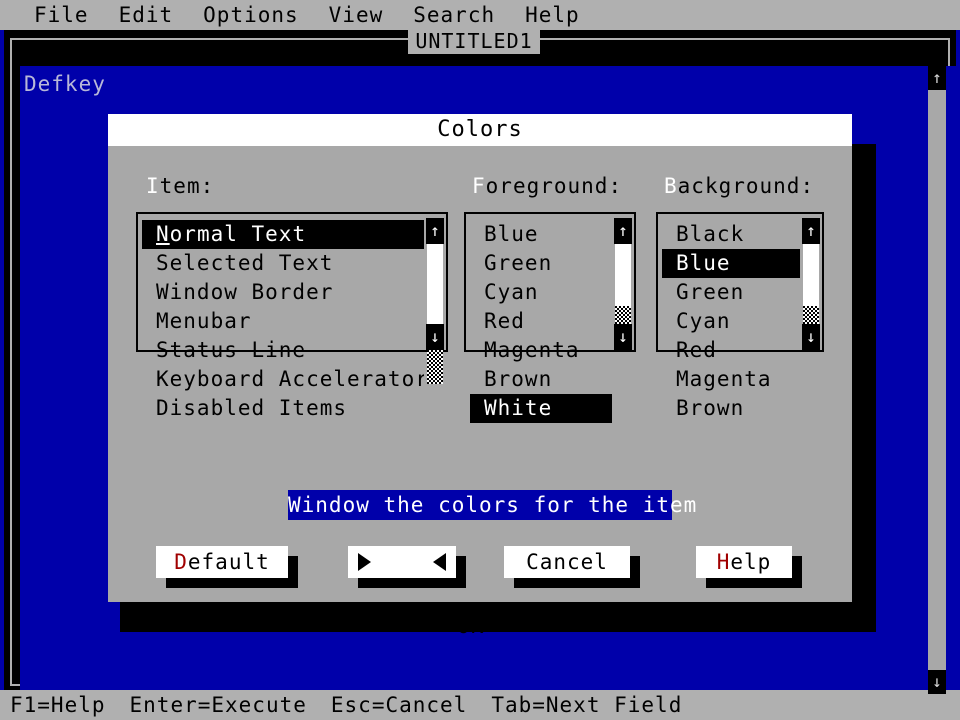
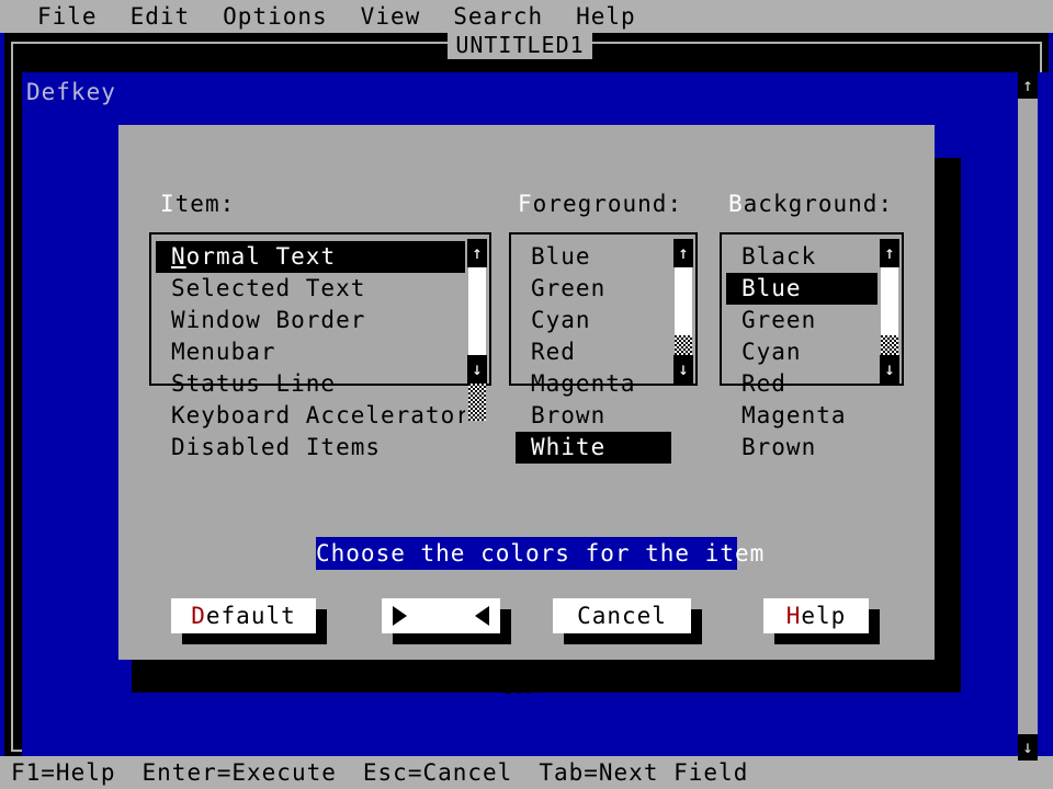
  File
  Edit
  Options
  View
  Search
  Help
  Defkey
  ↑
  ↓
  UNTITLED1
- Colors
  Item:
  Normal Text
  Selected Text
  Window Border
  Menubar
  Status Line
  Keyboard Accelerator
  Disabled Items
  ↑
  ↓
  Foreground:
  Blue
  Green
  Cyan
  Red
  Magenta
  Brown
  White
  ↑
  ↓
  Background:
  Black
  Blue
  Green
  Cyan
  Red
  Magenta
  Brown
  ↑
  ↓
- Window the colors for the item
+ Choose the colors for the item
  Default
  OK
  Cancel
  Help
  F1=Help
  Enter=Execute
  Tab=Next Field
